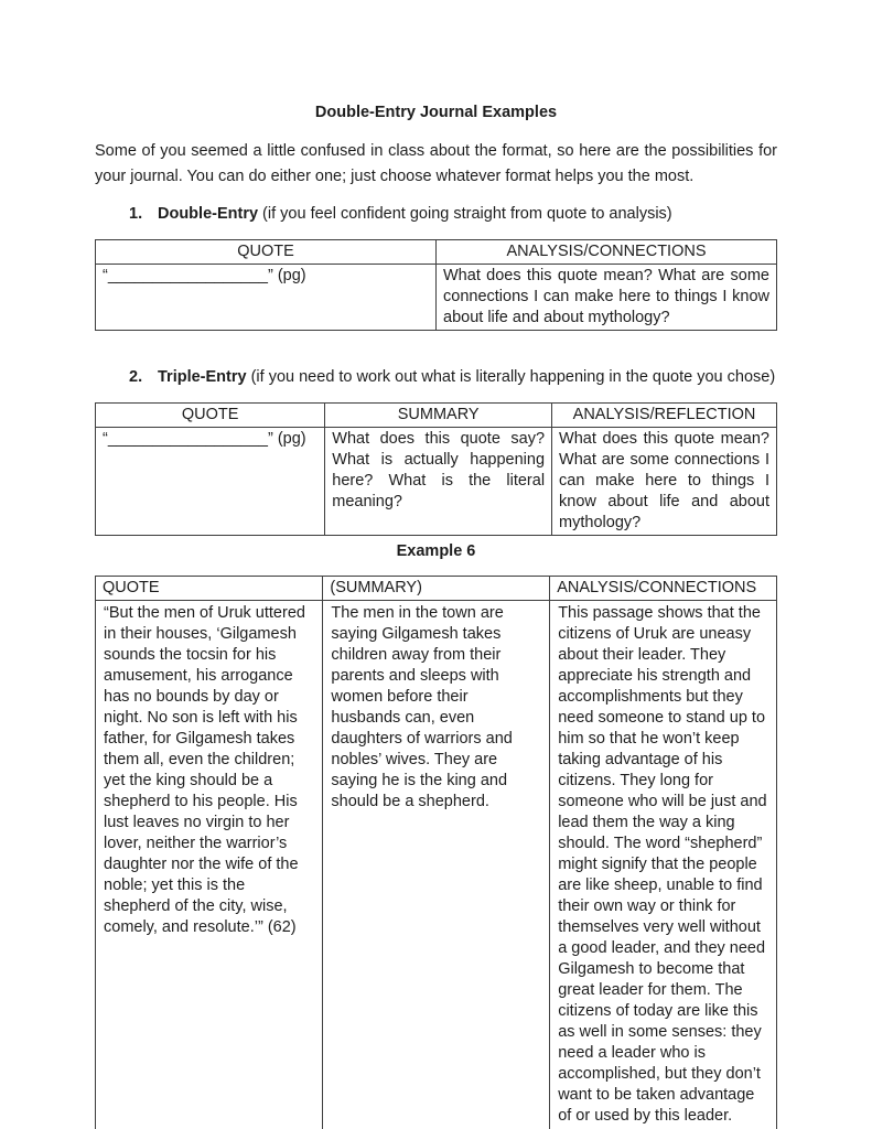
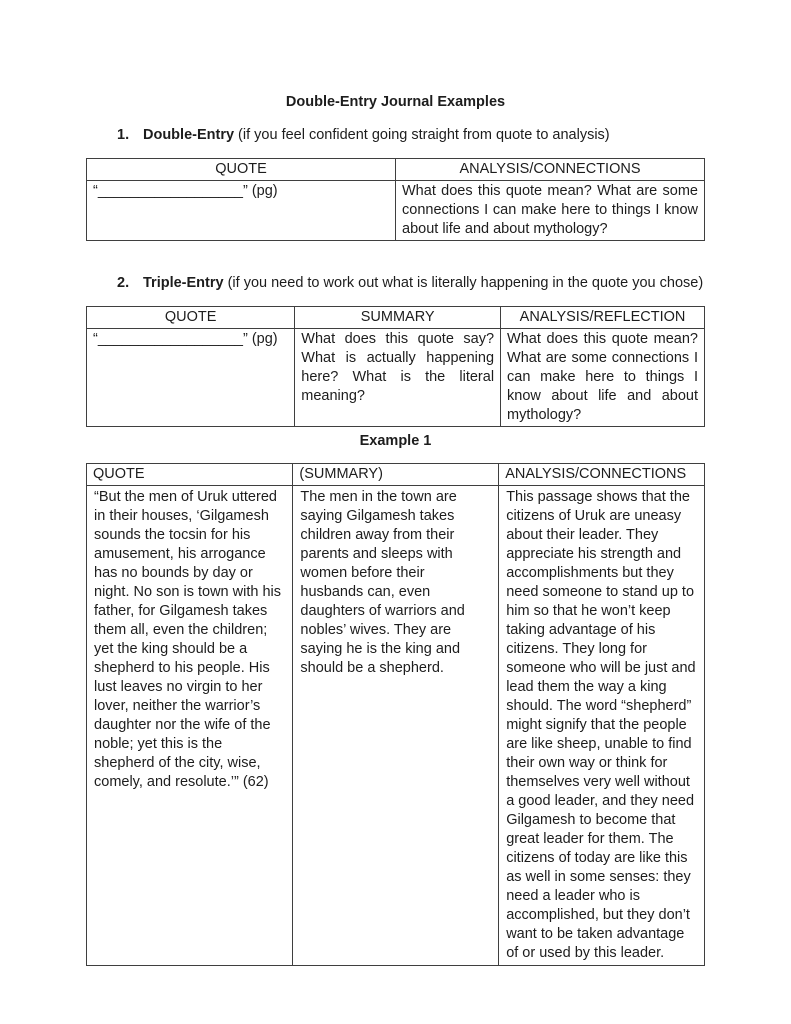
  Double-Entry Journal Examples
- Some of you seemed a little confused in class about the format, so here are the possibilities for your journal. You can do either one; just choose whatever format helps you the most.
  1.
  Double-Entry (if you feel confident going straight from quote to analysis)
  QUOTE	ANALYSIS/CONNECTIONS
  “__________________” (pg)	What does this quote mean? What are some connections I can make here to things I know about life and about mythology?
  2.
  Triple-Entry (if you need to work out what is literally happening in the quote you chose)
  QUOTE	SUMMARY	ANALYSIS/REFLECTION
  “__________________” (pg)	What does this quote say? What is actually happening here? What is the literal meaning?	What does this quote mean? What are some connections I can make here to things I know about life and about mythology?
- Example 6
+ Example 1
  QUOTE	(SUMMARY)	ANALYSIS/CONNECTIONS
- “But the men of Uruk uttered in their houses, ‘Gilgamesh sounds the tocsin for his amusement, his arrogance has no bounds by day or night. No son is left with his father, for Gilgamesh takes them all, even the children; yet the king should be a shepherd to his people. His lust leaves no virgin to her lover, neither the warrior’s daughter nor the wife of the noble; yet this is the shepherd of the city, wise, comely, and resolute.’” (62)	The men in the town are saying Gilgamesh takes children away from their parents and sleeps with women before their husbands can, even daughters of warriors and nobles’ wives. They are saying he is the king and should be a shepherd.	This passage shows that the citizens of Uruk are uneasy about their leader. They appreciate his strength and accomplishments but they need someone to stand up to him so that he won’t keep taking advantage of his citizens. They long for someone who will be just and lead them the way a king should. The word “shepherd” might signify that the people are like sheep, unable to find their own way or think for themselves very well without a good leader, and they need Gilgamesh to become that great leader for them. The citizens of today are like this as well in some senses: they need a leader who is accomplished, but they don’t want to be taken advantage of or used by this leader.
+ “But the men of Uruk uttered in their houses, ‘Gilgamesh sounds the tocsin for his amusement, his arrogance has no bounds by day or night. No son is town with his father, for Gilgamesh takes them all, even the children; yet the king should be a shepherd to his people. His lust leaves no virgin to her lover, neither the warrior’s daughter nor the wife of the noble; yet this is the shepherd of the city, wise, comely, and resolute.’” (62)	The men in the town are saying Gilgamesh takes children away from their parents and sleeps with women before their husbands can, even daughters of warriors and nobles’ wives. They are saying he is the king and should be a shepherd.	This passage shows that the citizens of Uruk are uneasy about their leader. They appreciate his strength and accomplishments but they need someone to stand up to him so that he won’t keep taking advantage of his citizens. They long for someone who will be just and lead them the way a king should. The word “shepherd” might signify that the people are like sheep, unable to find their own way or think for themselves very well without a good leader, and they need Gilgamesh to become that great leader for them. The citizens of today are like this as well in some senses: they need a leader who is accomplished, but they don’t want to be taken advantage of or used by this leader.
